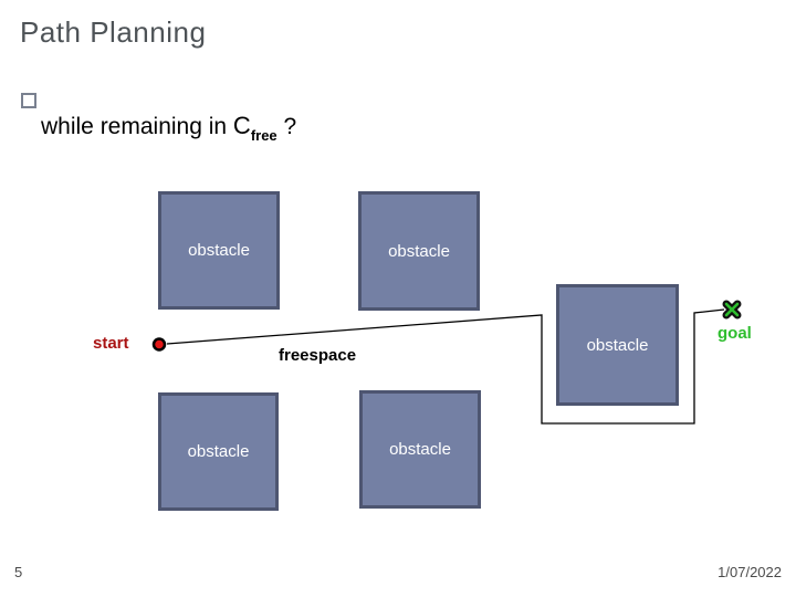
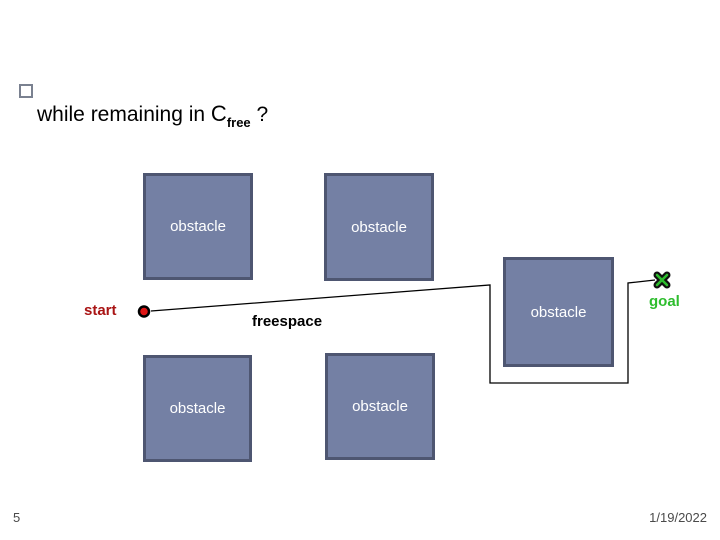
- Path Planning
  while remaining in Cfree ?
  obstacle
  obstacle
  obstacle
  obstacle
  obstacle
  start
  freespace
  goal
  5
- 1/07/2022
+ 1/19/2022
